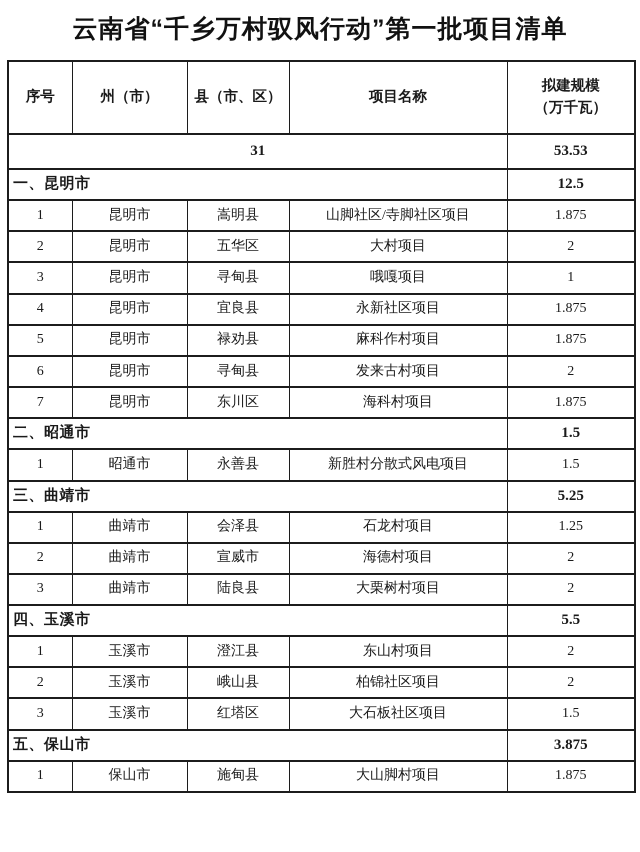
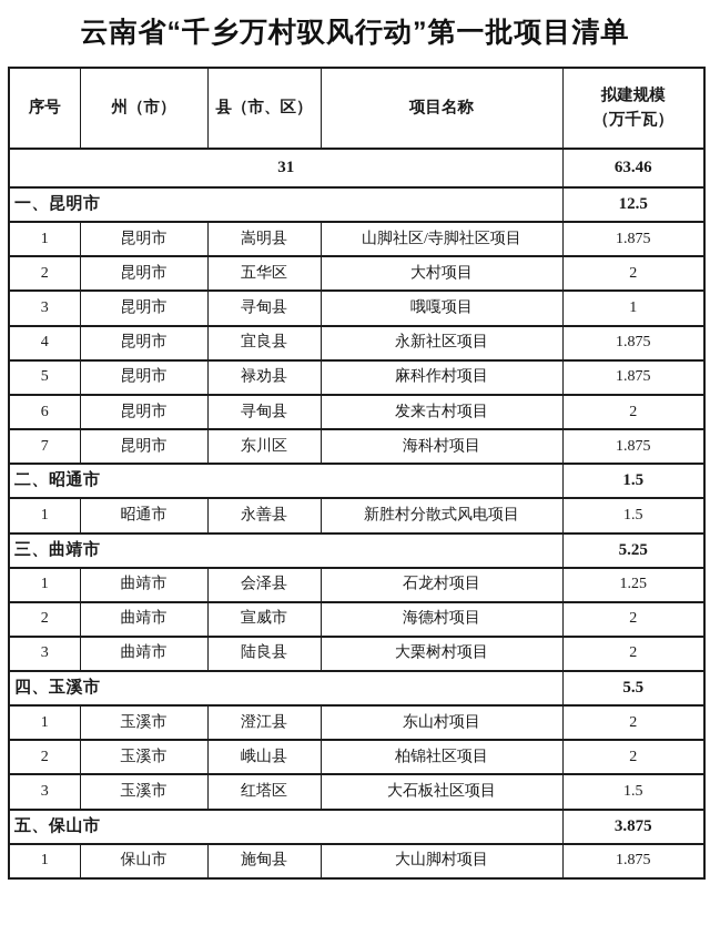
  云南省“千乡万村驭风行动”第一批项目清单
  序号	州（市）	县（市、区）	项目名称	拟建规模 （万千瓦）
- 31	53.53
+ 31	63.46
  一、昆明市	12.5
  1	昆明市	嵩明县	山脚社区/寺脚社区项目	1.875
  2	昆明市	五华区	大村项目	2
  3	昆明市	寻甸县	哦嘎项目	1
  4	昆明市	宜良县	永新社区项目	1.875
  5	昆明市	禄劝县	麻科作村项目	1.875
  6	昆明市	寻甸县	发来古村项目	2
  7	昆明市	东川区	海科村项目	1.875
  二、昭通市	1.5
  1	昭通市	永善县	新胜村分散式风电项目	1.5
  三、曲靖市	5.25
  1	曲靖市	会泽县	石龙村项目	1.25
  2	曲靖市	宣威市	海德村项目	2
  3	曲靖市	陆良县	大栗树村项目	2
  四、玉溪市	5.5
  1	玉溪市	澄江县	东山村项目	2
  2	玉溪市	峨山县	柏锦社区项目	2
  3	玉溪市	红塔区	大石板社区项目	1.5
  五、保山市	3.875
  1	保山市	施甸县	大山脚村项目	1.875
